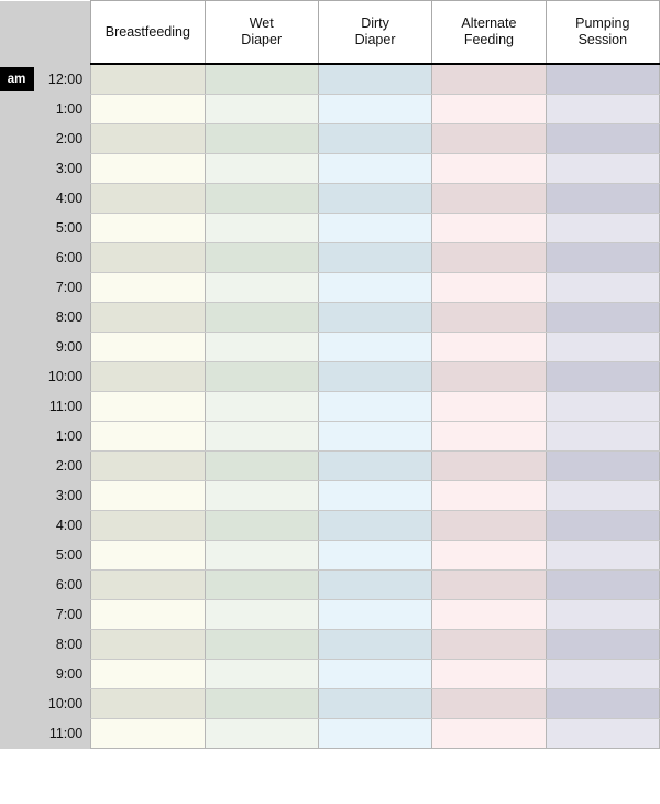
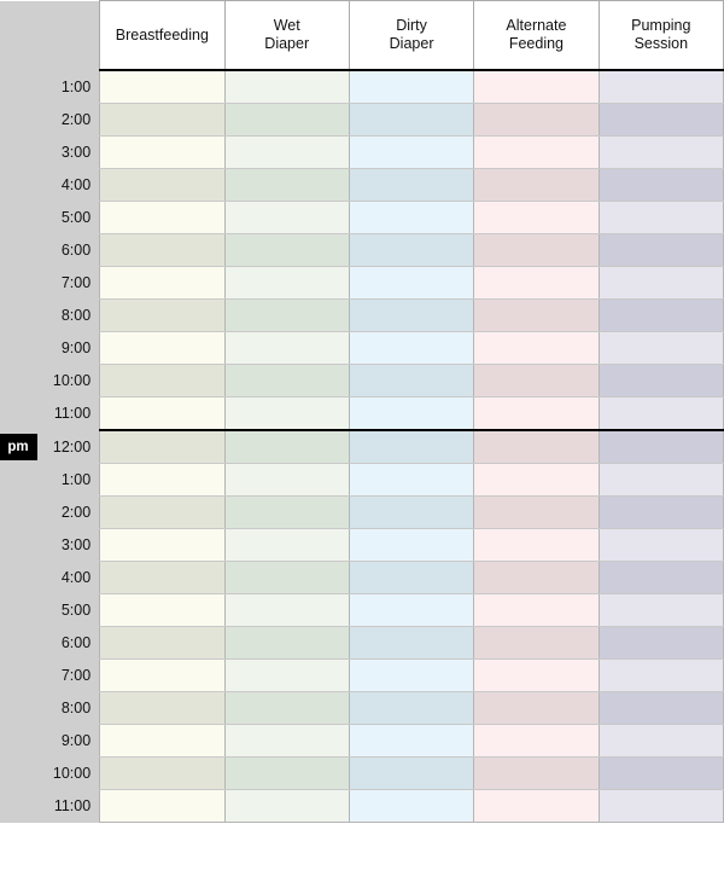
  		Breastfeeding	Wet Diaper	Dirty Diaper	Alternate Feeding	Pumping Session
- am	12:00
  	1:00
  	2:00
  	3:00
  	4:00
  	5:00
  	6:00
  	7:00
  	8:00
  	9:00
  	10:00
  	11:00
+ pm	12:00
  	1:00
  	2:00
  	3:00
  	4:00
  	5:00
  	6:00
  	7:00
  	8:00
  	9:00
  	10:00
  	11:00
